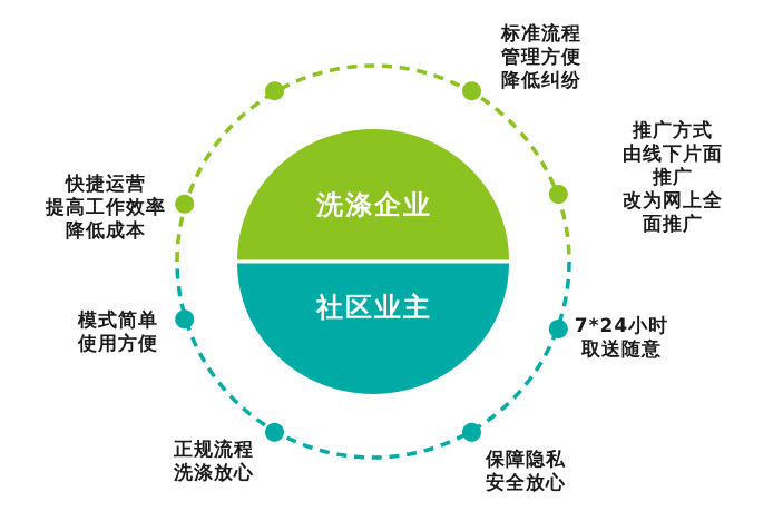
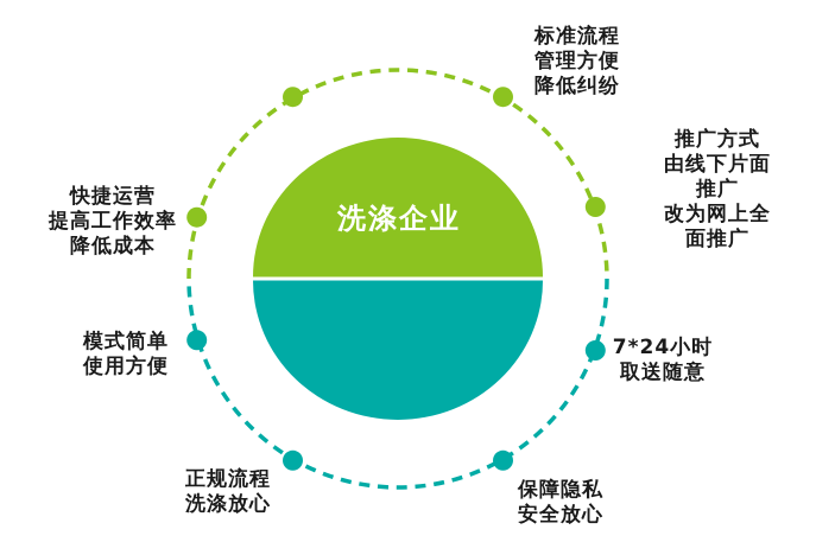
  洗涤企业
- 社区业主
  标准流程
  管理方便
  降低纠纷
  推广方式
  由线下片面推广
  改为网上全面推广
  快捷运营
  提高工作效率
  降低成本
  模式简单
  使用方便
  正规流程
  洗涤放心
  7*24小时
  取送随意
  保障隐私
  安全放心
